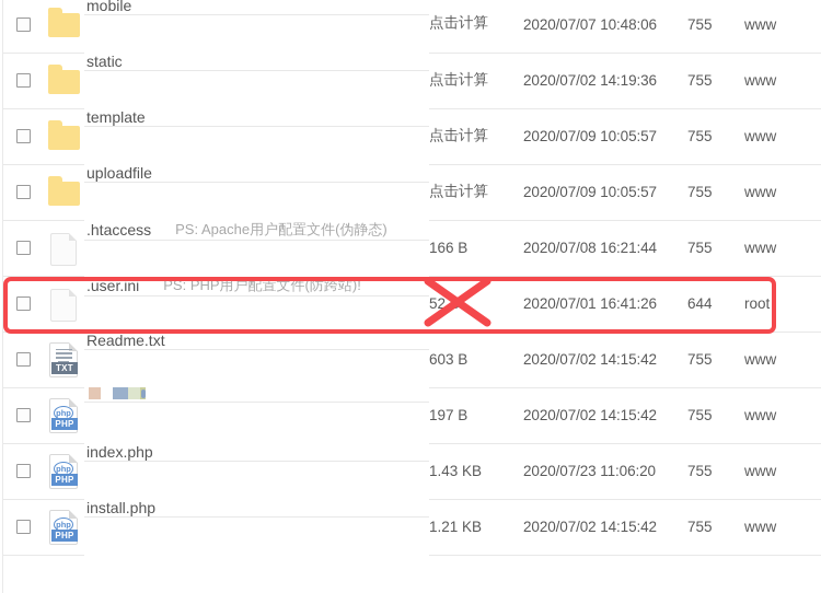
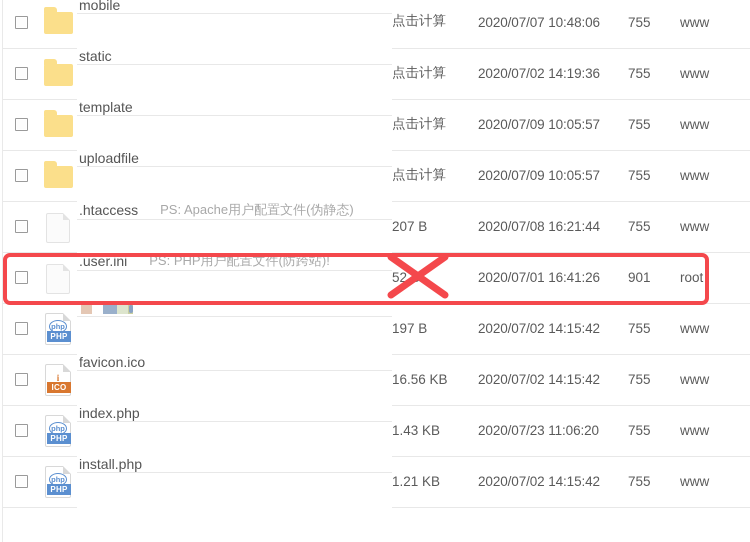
  mobile				点击计算	2020/07/07 10:48:06	755	www
  static				点击计算	2020/07/02 14:19:36	755	www
  template				点击计算	2020/07/09 10:05:57	755	www
  uploadfile				点击计算	2020/07/09 10:05:57	755	www
- .htaccess PS: Apache用户配置文件(伪静态)				166 B	2020/07/08 16:21:44	755	www
+ .htaccess PS: Apache用户配置文件(伪静态)				207 B	2020/07/08 16:21:44	755	www
- .user.ini PS: PHP用户配置文件(防跨站)!				52	2020/07/01 16:41:26	644	root
+ .user.ini PS: PHP用户配置文件(防跨站)!				52	2020/07/01 16:41:26	901	root
- 	TXT	Readme.txt				603 B	2020/07/02 14:15:42	755	www
  	phpPHP		197 B	2020/07/02 14:15:42	755	www
+ 	iICO	favicon.ico				16.56 KB	2020/07/02 14:15:42	755	www
  	phpPHP	index.php				1.43 KB	2020/07/23 11:06:20	755	www
  	phpPHP	install.php				1.21 KB	2020/07/02 14:15:42	755	www
